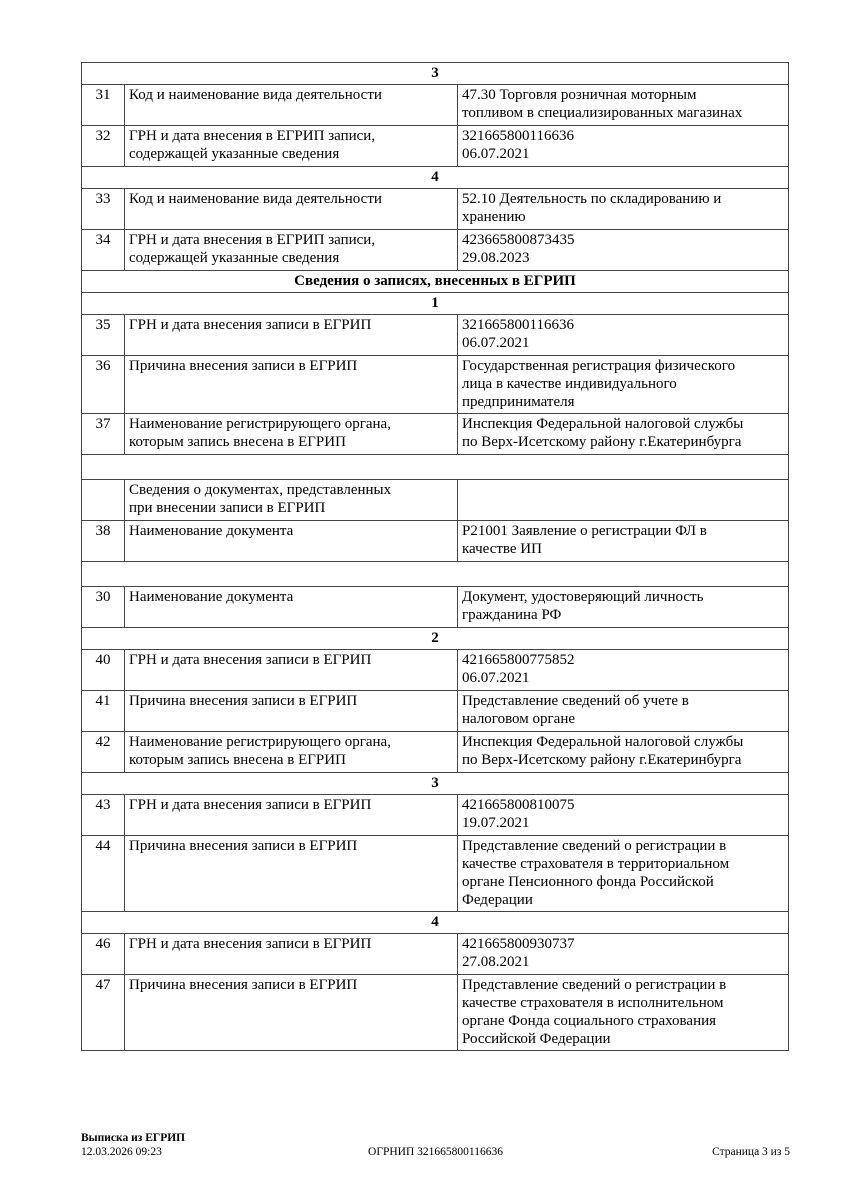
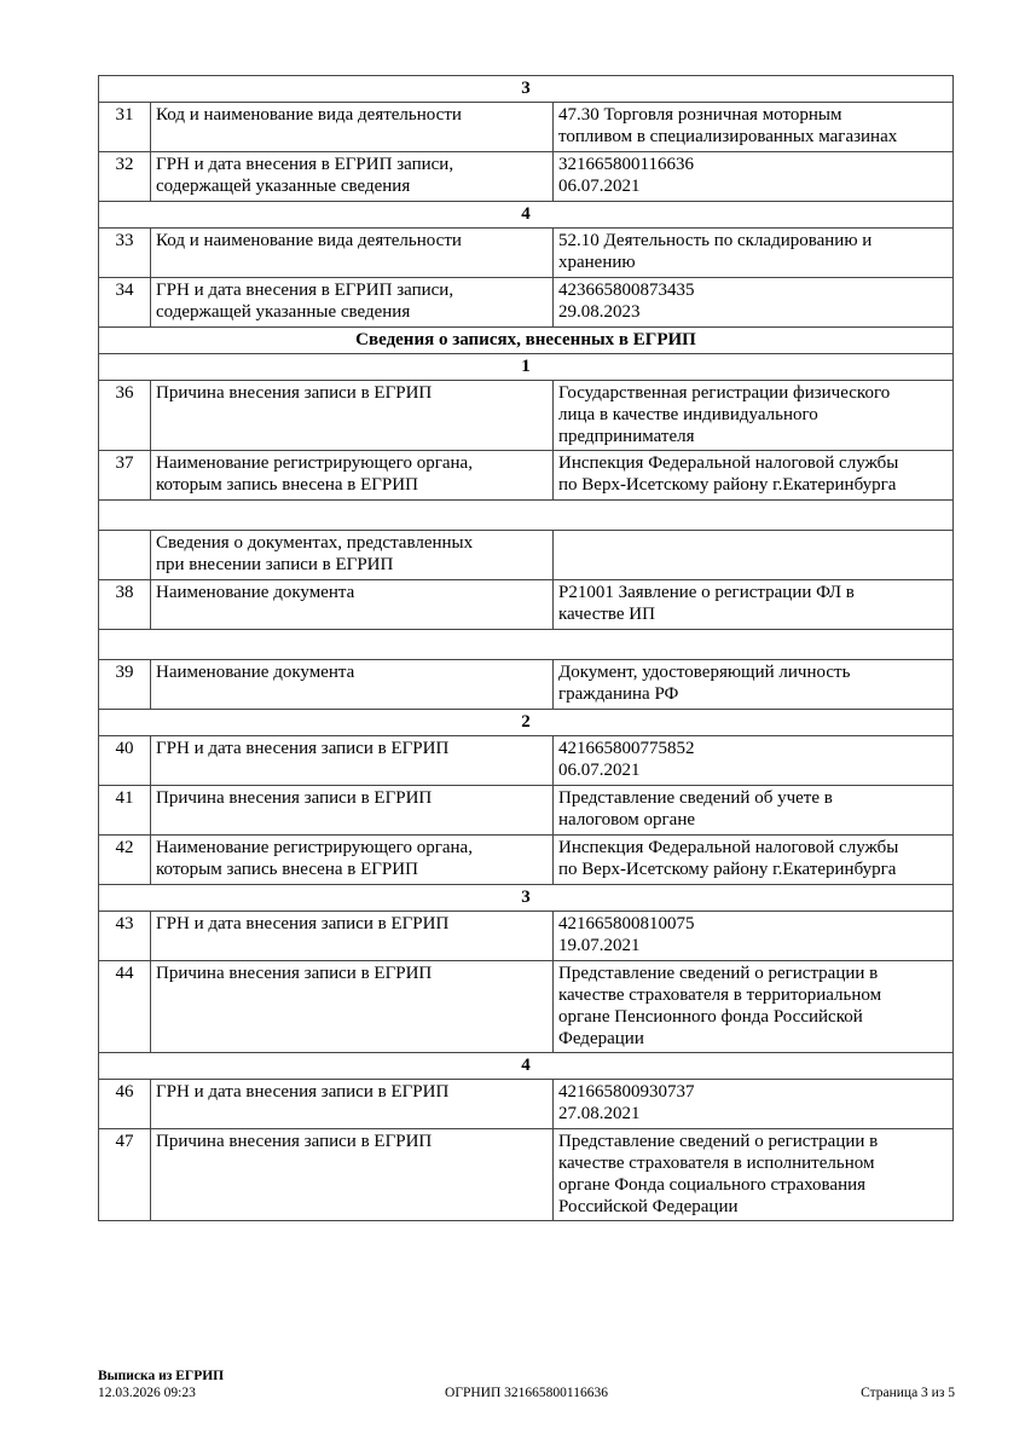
  3
  31	Код и наименование вида деятельности	47.30 Торговля розничная моторным топливом в специализированных магазинах
  32	ГРН и дата внесения в ЕГРИП записи, содержащей указанные сведения	321665800116636 06.07.2021
  4
  33	Код и наименование вида деятельности	52.10 Деятельность по складированию и хранению
  34	ГРН и дата внесения в ЕГРИП записи, содержащей указанные сведения	423665800873435 29.08.2023
  Сведения о записях, внесенных в ЕГРИП
  1
- 35	ГРН и дата внесения записи в ЕГРИП	321665800116636 06.07.2021
- 36	Причина внесения записи в ЕГРИП	Государственная регистрация физического лица в качестве индивидуального предпринимателя
+ 36	Причина внесения записи в ЕГРИП	Государственная регистрации физического лица в качестве индивидуального предпринимателя
  37	Наименование регистрирующего органа, которым запись внесена в ЕГРИП	Инспекция Федеральной налоговой службы по Верх-Исетскому району г.Екатеринбурга
  	Сведения о документах, представленных при внесении записи в ЕГРИП
  38	Наименование документа	Р21001 Заявление о регистрации ФЛ в качестве ИП
- 30	Наименование документа	Документ, удостоверяющий личность гражданина РФ
+ 39	Наименование документа	Документ, удостоверяющий личность гражданина РФ
  2
  40	ГРН и дата внесения записи в ЕГРИП	421665800775852 06.07.2021
  41	Причина внесения записи в ЕГРИП	Представление сведений об учете в налоговом органе
  42	Наименование регистрирующего органа, которым запись внесена в ЕГРИП	Инспекция Федеральной налоговой службы по Верх-Исетскому району г.Екатеринбурга
  3
  43	ГРН и дата внесения записи в ЕГРИП	421665800810075 19.07.2021
  44	Причина внесения записи в ЕГРИП	Представление сведений о регистрации в качестве страхователя в территориальном органе Пенсионного фонда Российской Федерации
  4
  46	ГРН и дата внесения записи в ЕГРИП	421665800930737 27.08.2021
  47	Причина внесения записи в ЕГРИП	Представление сведений о регистрации в качестве страхователя в исполнительном органе Фонда социального страхования Российской Федерации
  Выписка из ЕГРИП
  12.03.2026 09:23
  ОГРНИП 321665800116636
  Страница 3 из 5
